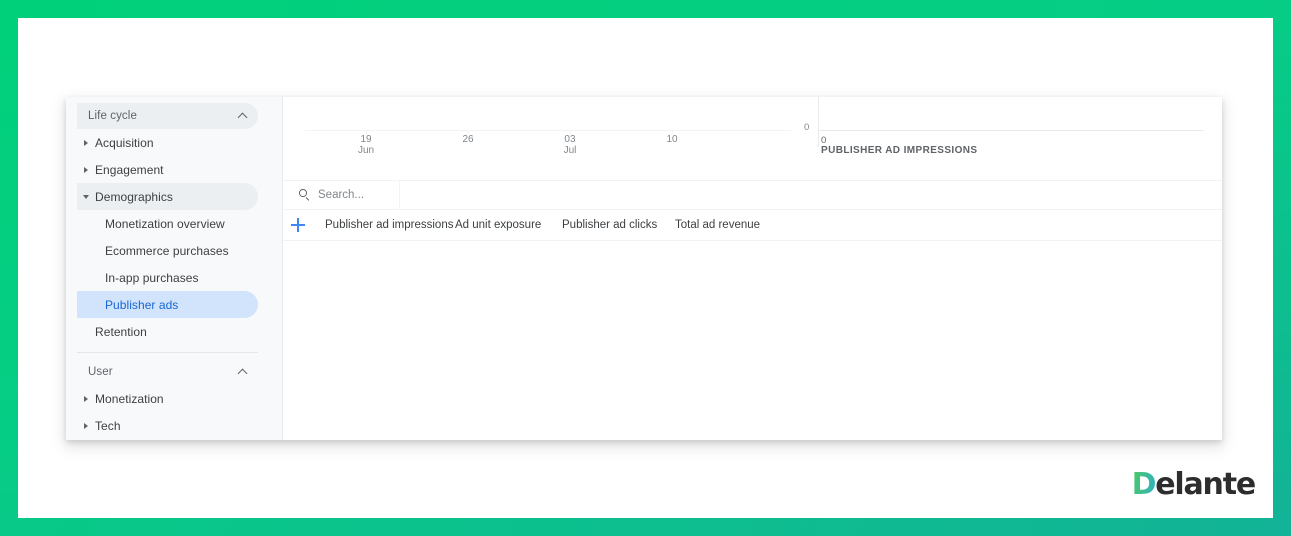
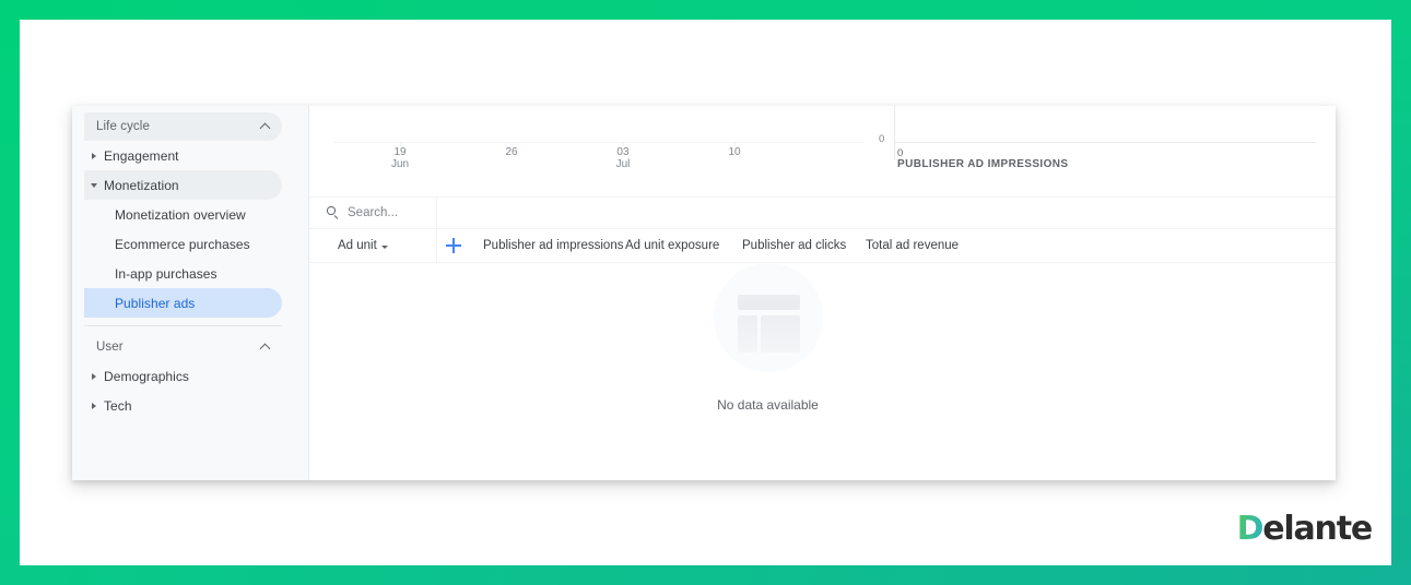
  Life cycle
- Acquisition
  Engagement
- Demographics
+ Monetization
  Monetization overview
  Ecommerce purchases
  In-app purchases
  Publisher ads
- Retention
  User
- Monetization
+ Demographics
  Tech
  19
  Jun
  26
  03
  Jul
  10
  0
  0
  PUBLISHER AD IMPRESSIONS
  Search...
+ Ad unit
  Publisher ad impressions
  Ad unit exposure
  Publisher ad clicks
  Total ad revenue
+ No data available
  D
  elante
